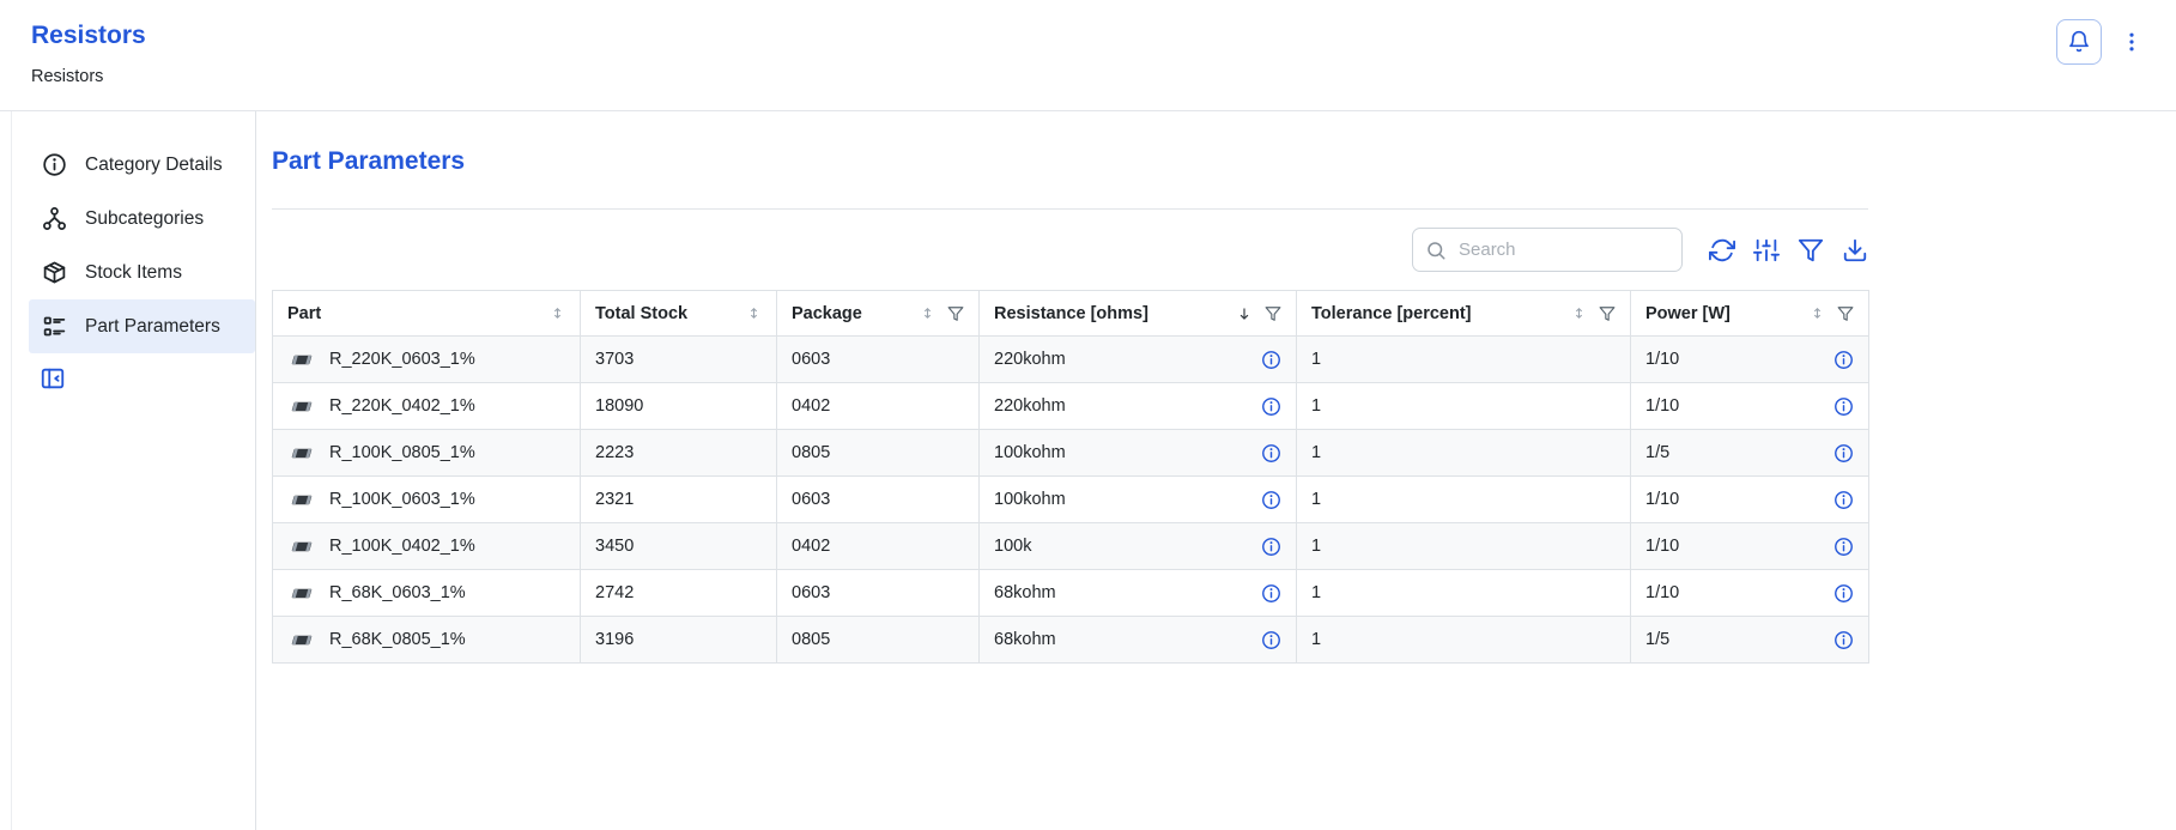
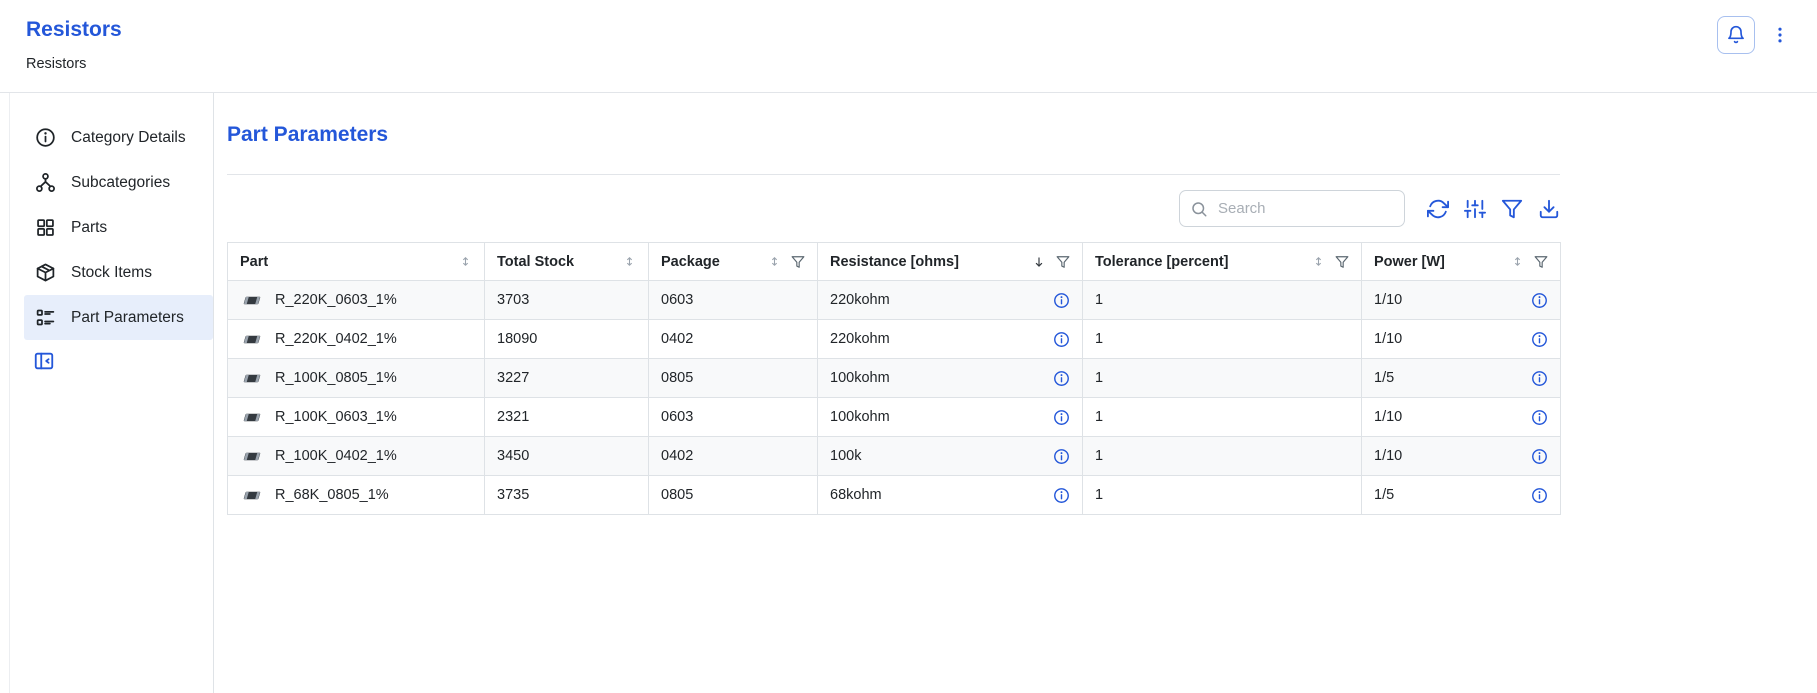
  Resistors
  Resistors
  Category Details
  Subcategories
+ Parts
  Stock Items
  Part Parameters
  Part Parameters
  Search
  Part	Total Stock	Package	Resistance [ohms]	Tolerance [percent]	Power [W]
  R_220K_0603_1%	3703	0603	220kohm	1	1/10
  R_220K_0402_1%	18090	0402	220kohm	1	1/10
- R_100K_0805_1%	2223	0805	100kohm	1	1/5
+ R_100K_0805_1%	3227	0805	100kohm	1	1/5
  R_100K_0603_1%	2321	0603	100kohm	1	1/10
  R_100K_0402_1%	3450	0402	100k	1	1/10
- R_68K_0603_1%	2742	0603	68kohm	1	1/10
- R_68K_0805_1%	3196	0805	68kohm	1	1/5
+ R_68K_0805_1%	3735	0805	68kohm	1	1/5
